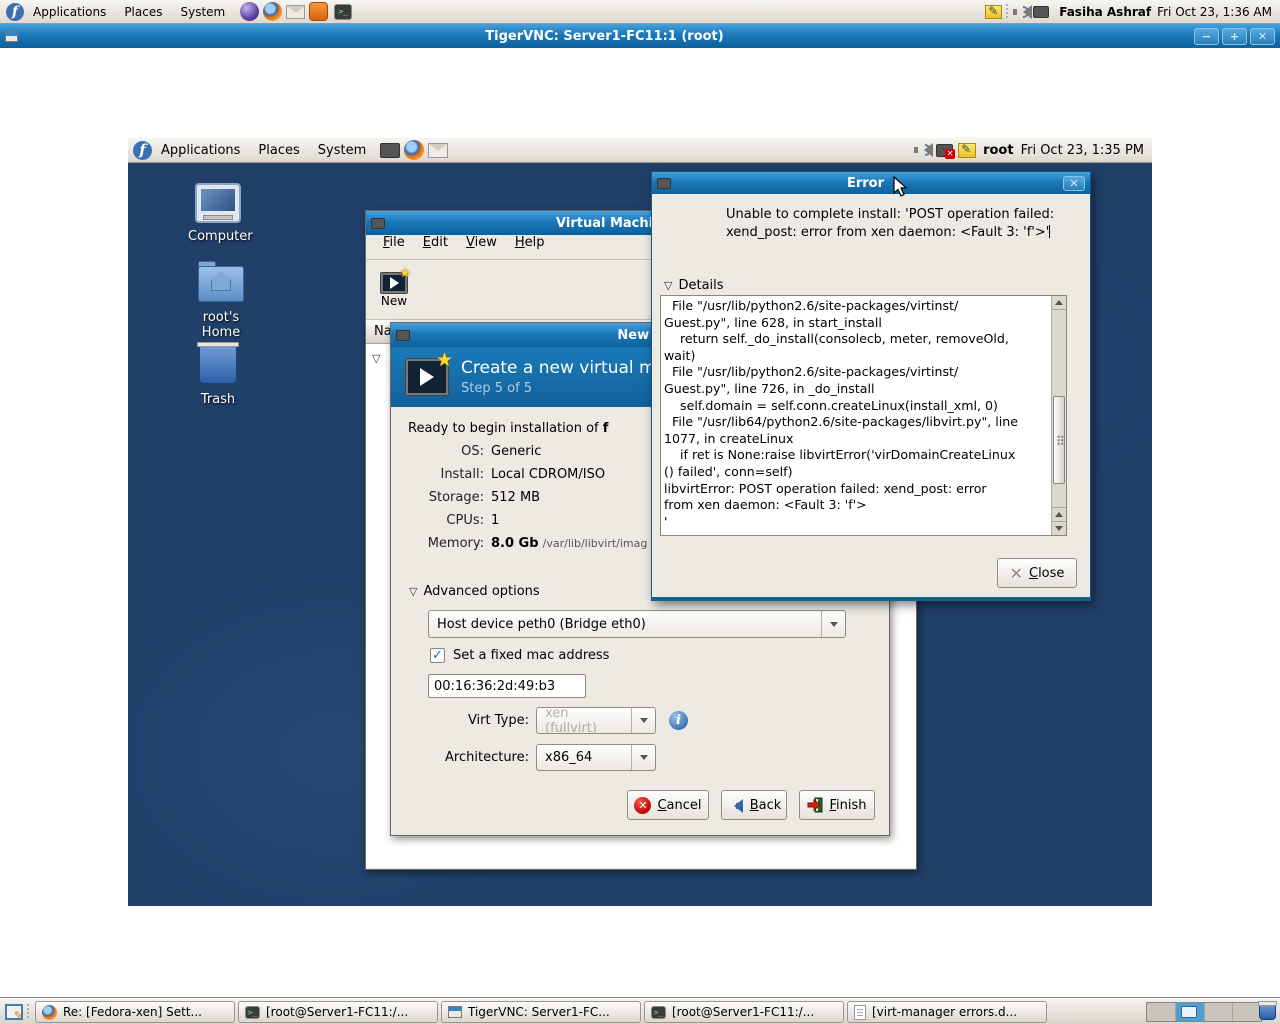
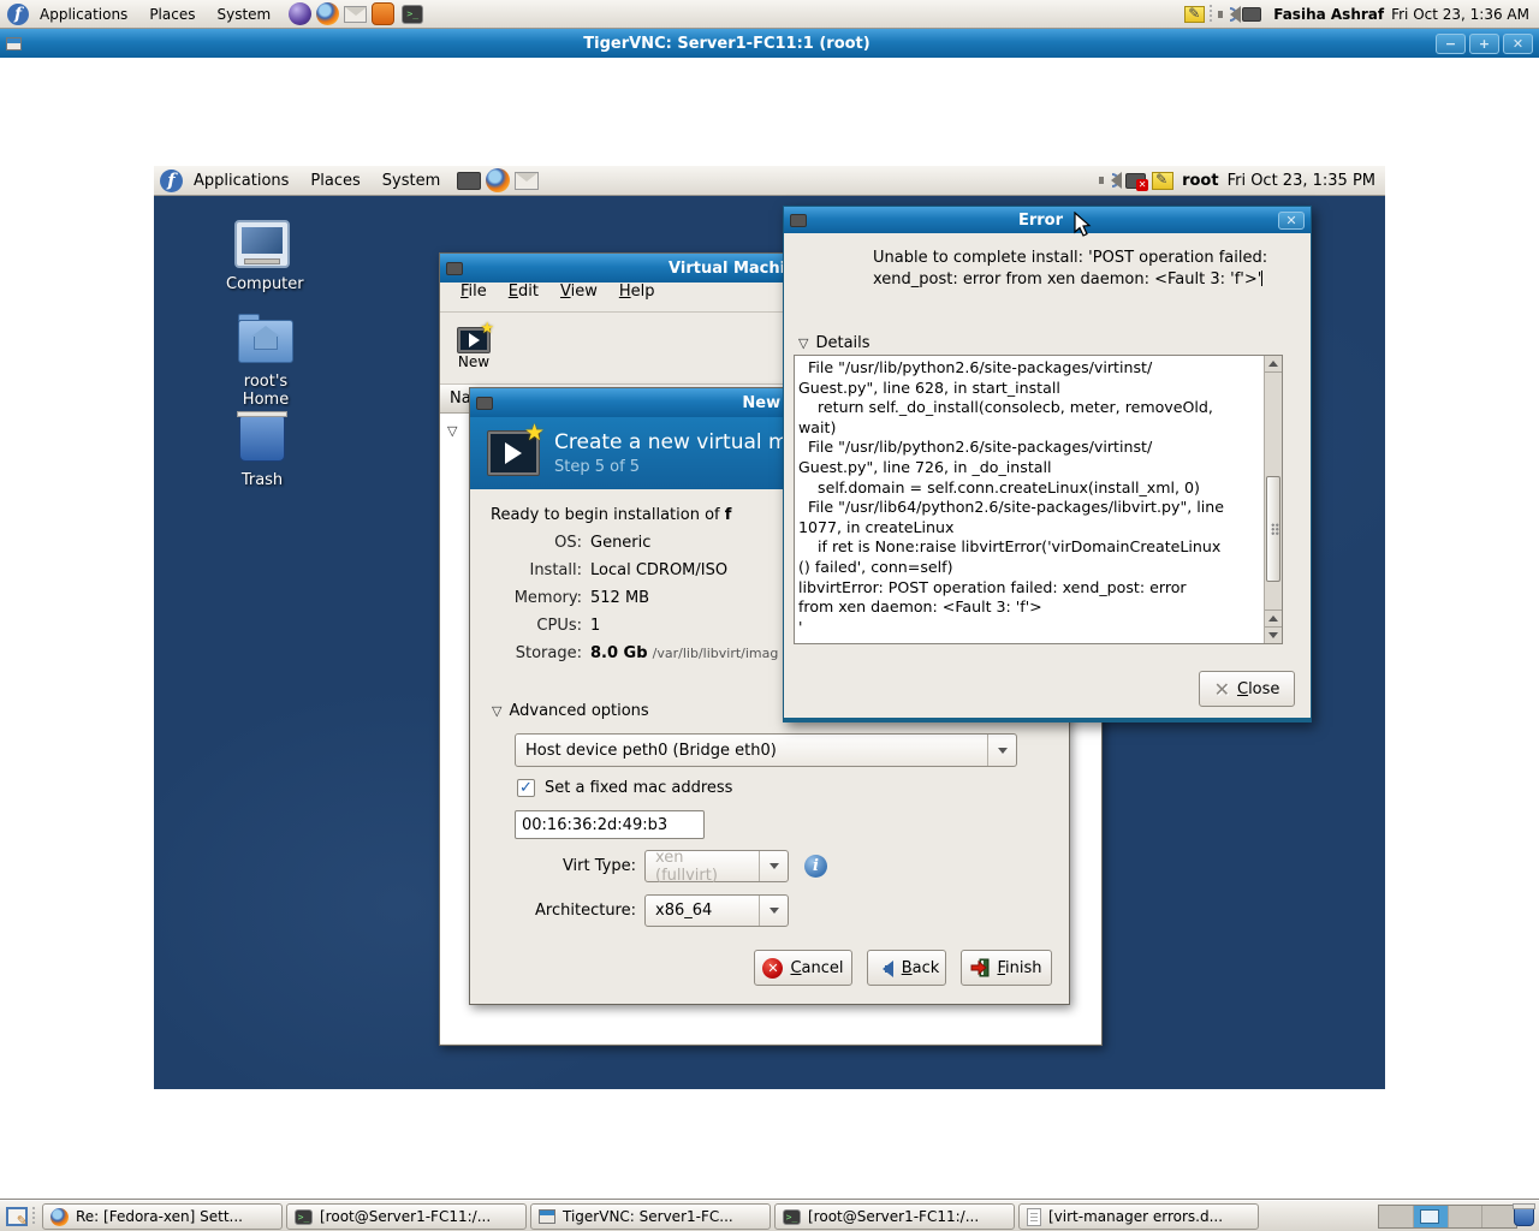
  f
  Applications
  Places
  System
  Fasiha Ashraf
  Fri Oct 23, 1:36 AM
  TigerVNC: Server1-FC11:1 (root)
  f
  Applications
  Places
  System
  root
  Fri Oct 23, 1:35 PM
  Computer
  root's Home
  Trash
  File
  Edit
  View
  Help
  ★
  New
  ▽
  ★
  Create a new virtual m
  Step 5 of 5
  Ready to begin installation of f
  OS:
  Generic
  Install:
  Local CDROM/ISO
- Storage:
+ Memory:
  512 MB
  CPUs:
  1
- Memory:
+ Storage:
  8.0 Gb /var/lib/libvirt/imag
  Advanced options
  Host device peth0 (Bridge eth0)
  Set a fixed mac address
  00:16:36:2d:49:b3
  Virt Type:
  xen (fullvirt)
  Architecture:
  x86_64
  Cancel
  Back
  Finish
  Error
  Unable to complete install: 'POST operation failed: xend_post: error from xen daemon: <Fault 3: 'f'>'
  Details
  File "/usr/lib/python2.6/site-packages/virtinst/
  Guest.py", line 628, in start_install
  return self._do_install(consolecb, meter, removeOld,
  wait)
  File "/usr/lib/python2.6/site-packages/virtinst/
  Guest.py", line 726, in _do_install
  self.domain = self.conn.createLinux(install_xml, 0)
  File "/usr/lib64/python2.6/site-packages/libvirt.py", line
  1077, in createLinux
  if ret is None:raise libvirtError('virDomainCreateLinux
  () failed', conn=self)
  libvirtError: POST operation failed: xend_post: error
  from xen daemon: <Fault 3: 'f'>
  '
  Close
  Re: [Fedora-xen] Sett...
  [root@Server1-FC11:/...
  TigerVNC: Server1-FC...
  [root@Server1-FC11:/...
  [virt-manager errors.d...
